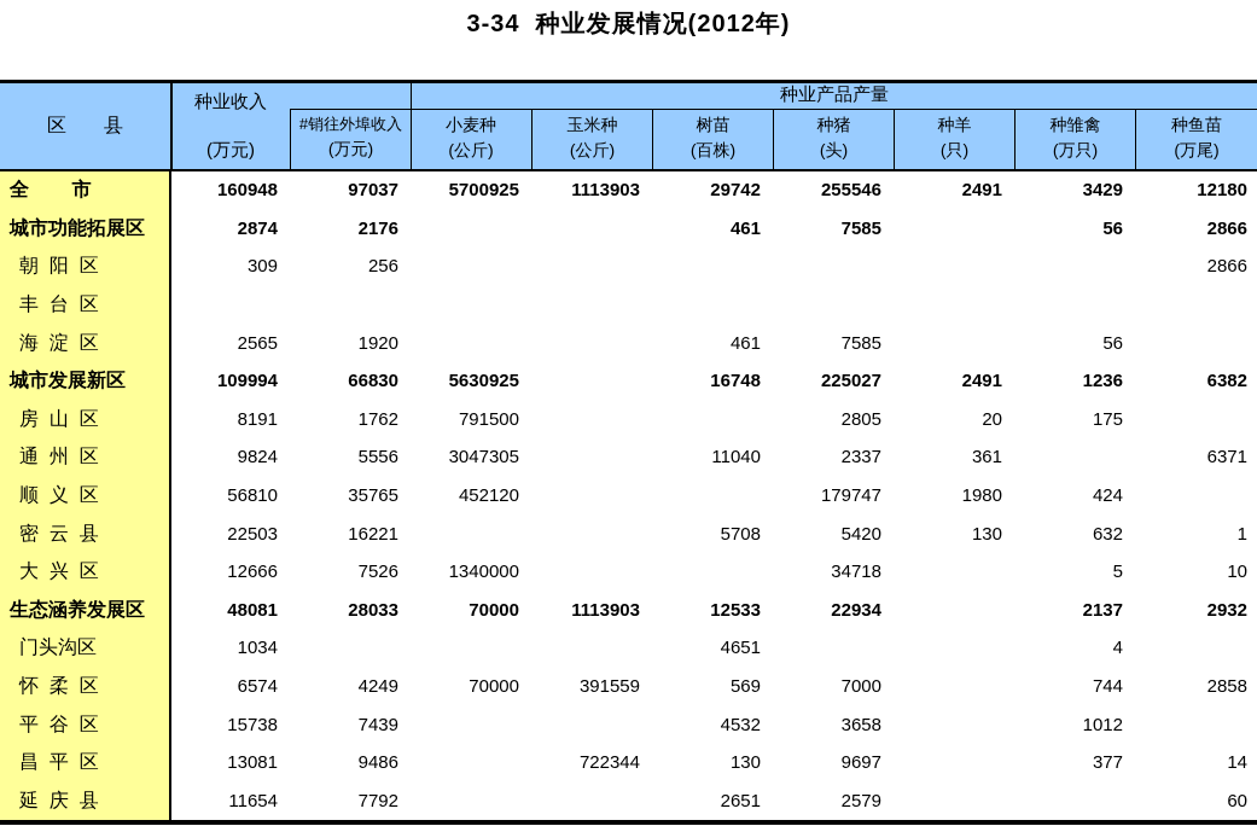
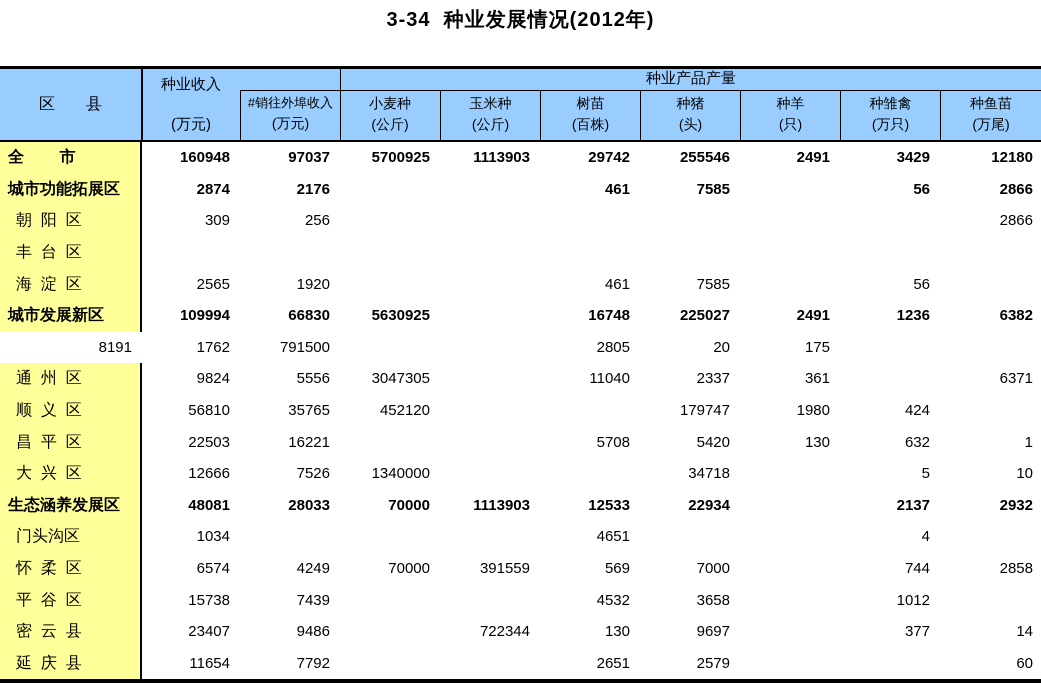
  3-34 种业发展情况(2012年)
  区 县
  种业收入
  (万元)
  #销往外埠收入
  (万元)
  种业产品产量
  小麦种
  (公斤)
  玉米种
  (公斤)
  树苗
  (百株)
  种猪
  (头)
  种羊
  (只)
  种雏禽
  (万只)
  种鱼苗
  (万尾)
  全 市
  160948
  97037
  5700925
  1113903
  29742
  255546
  2491
  3429
  12180
  城市功能拓展区
  2874
  2176
  461
  7585
  56
  2866
  朝 阳 区
  309
  256
  2866
  丰 台 区
  海 淀 区
  2565
  1920
  461
  7585
  56
  城市发展新区
  109994
  66830
  5630925
  16748
  225027
  2491
  1236
  6382
- 房 山 区
  8191
  1762
  791500
  2805
  20
  175
  通 州 区
  9824
  5556
  3047305
  11040
  2337
  361
  6371
  顺 义 区
  56810
  35765
  452120
  179747
  1980
  424
- 密 云 县
+ 昌 平 区
  22503
  16221
  5708
  5420
  130
  632
  1
  大 兴 区
  12666
  7526
  1340000
  34718
  5
  10
  生态涵养发展区
  48081
  28033
  70000
  1113903
  12533
  22934
  2137
  2932
  门头沟区
  1034
  4651
  4
  怀 柔 区
  6574
  4249
  70000
  391559
  569
  7000
  744
  2858
  平 谷 区
  15738
  7439
  4532
  3658
  1012
- 昌 平 区
+ 密 云 县
- 13081
+ 23407
  9486
  722344
  130
  9697
  377
  14
  延 庆 县
  11654
  7792
  2651
  2579
  60
